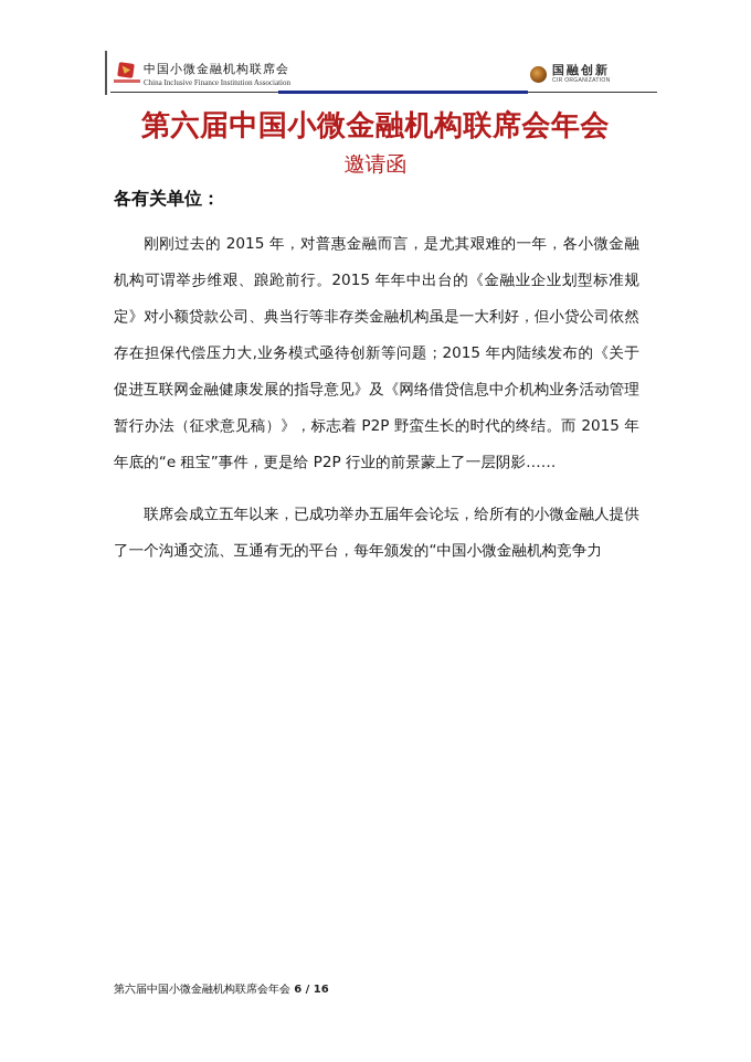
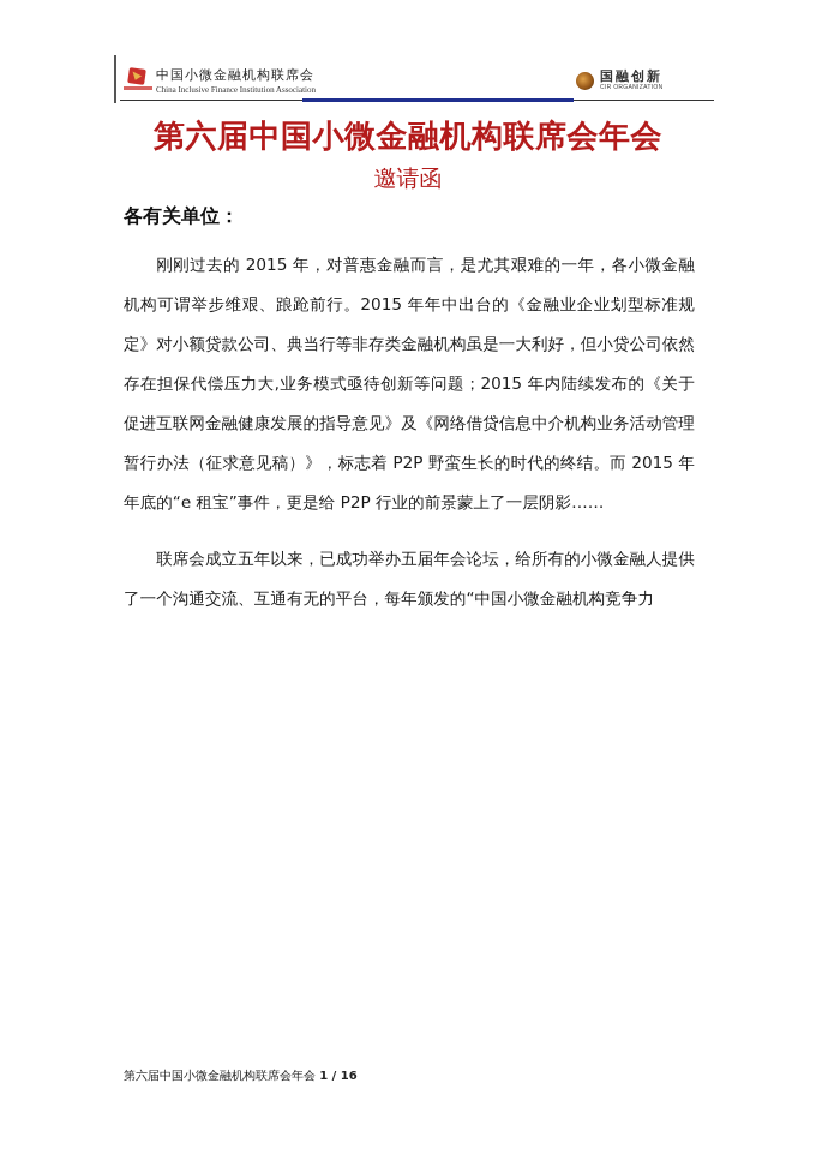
  中国小微金融机构联席会
  China Inclusive Finance Institution Association
  国融创新
  第六届中国小微金融机构联席会年会
  邀请函
  各有关单位：
  刚刚过去的 2015 年，对普惠金融而言，是尤其艰难的一年，各小微金融机构可谓举步维艰、踉跄前行。2015 年年中出台的《金融业企业划型标准规定》对小额贷款公司、典当行等非存类金融机构虽是一大利好，但小贷公司依然存在担保代偿压力大,业务模式亟待创新等问题；2015 年内陆续发布的《关于促进互联网金融健康发展的指导意见》及《网络借贷信息中介机构业务活动管理暂行办法（征求意见稿）》，标志着 P2P 野蛮生长的时代的终结。而 2015 年年底的“e 租宝”事件，更是给 P2P 行业的前景蒙上了一层阴影……
  联席会成立五年以来，已成功举办五届年会论坛，给所有的小微金融人提供了一个沟通交流、互通有无的平台，每年颁发的“中国小微金融机构竞争力
- 第六届中国小微金融机构联席会年会 6 / 16
+ 第六届中国小微金融机构联席会年会 1 / 16
